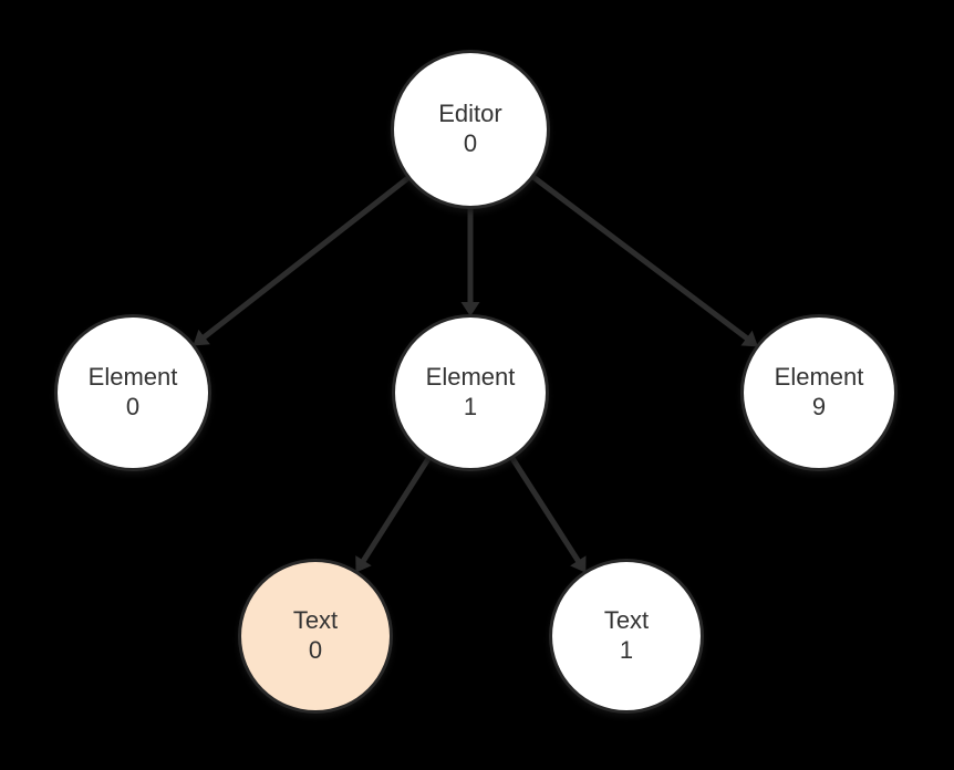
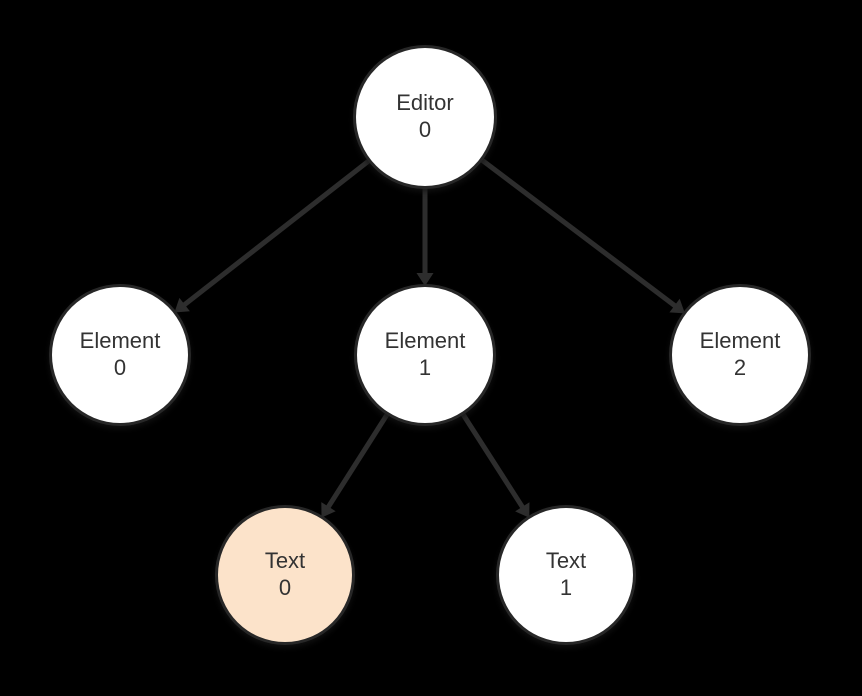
  Editor
  0
  Element
  0
  Element
  1
  Element
- 9
+ 2
  Text
  0
  Text
  1
